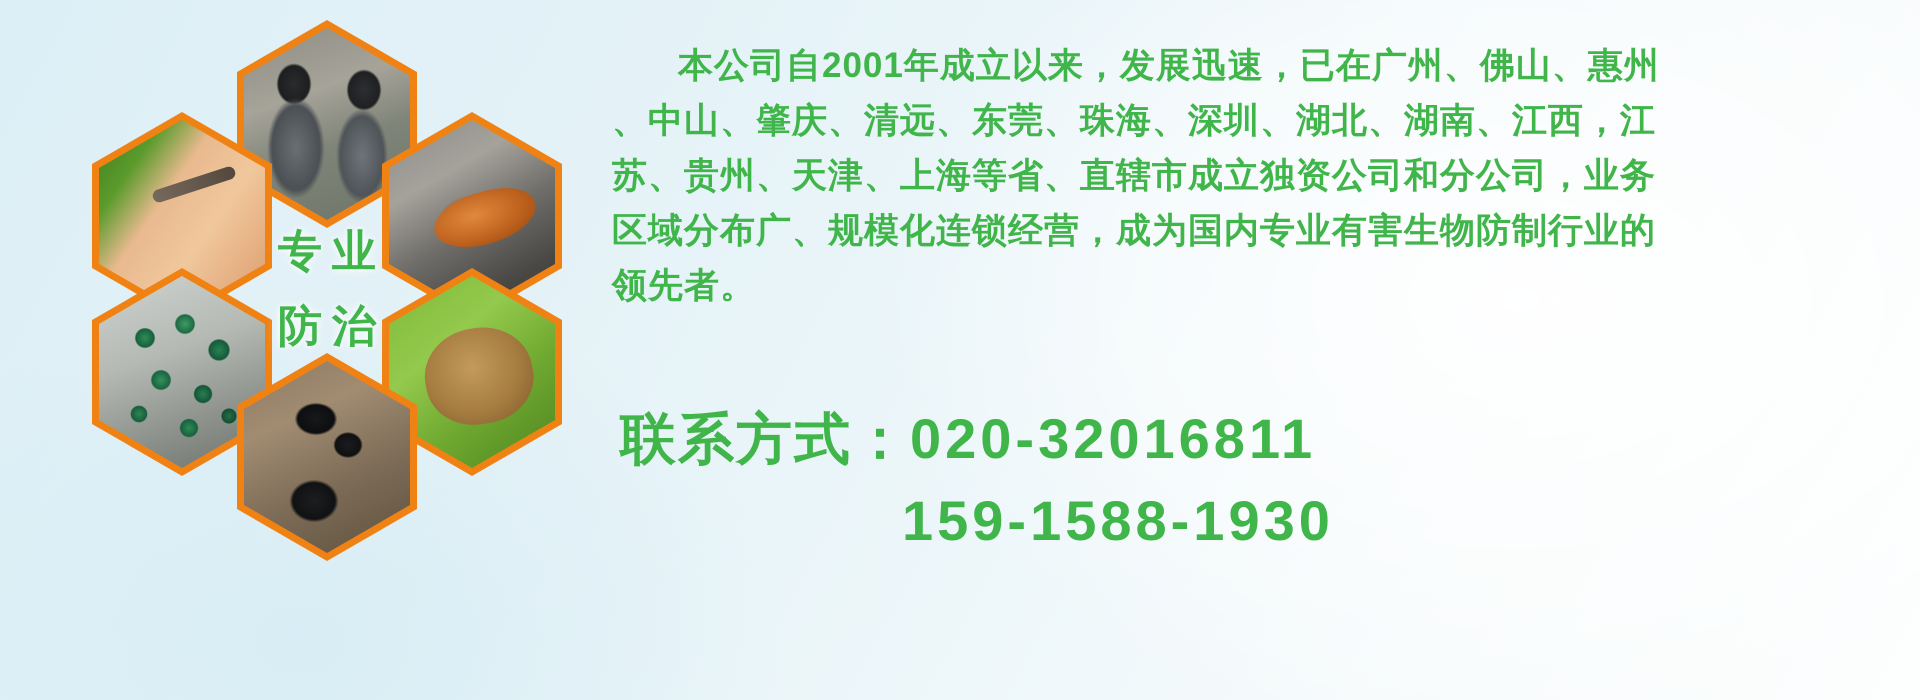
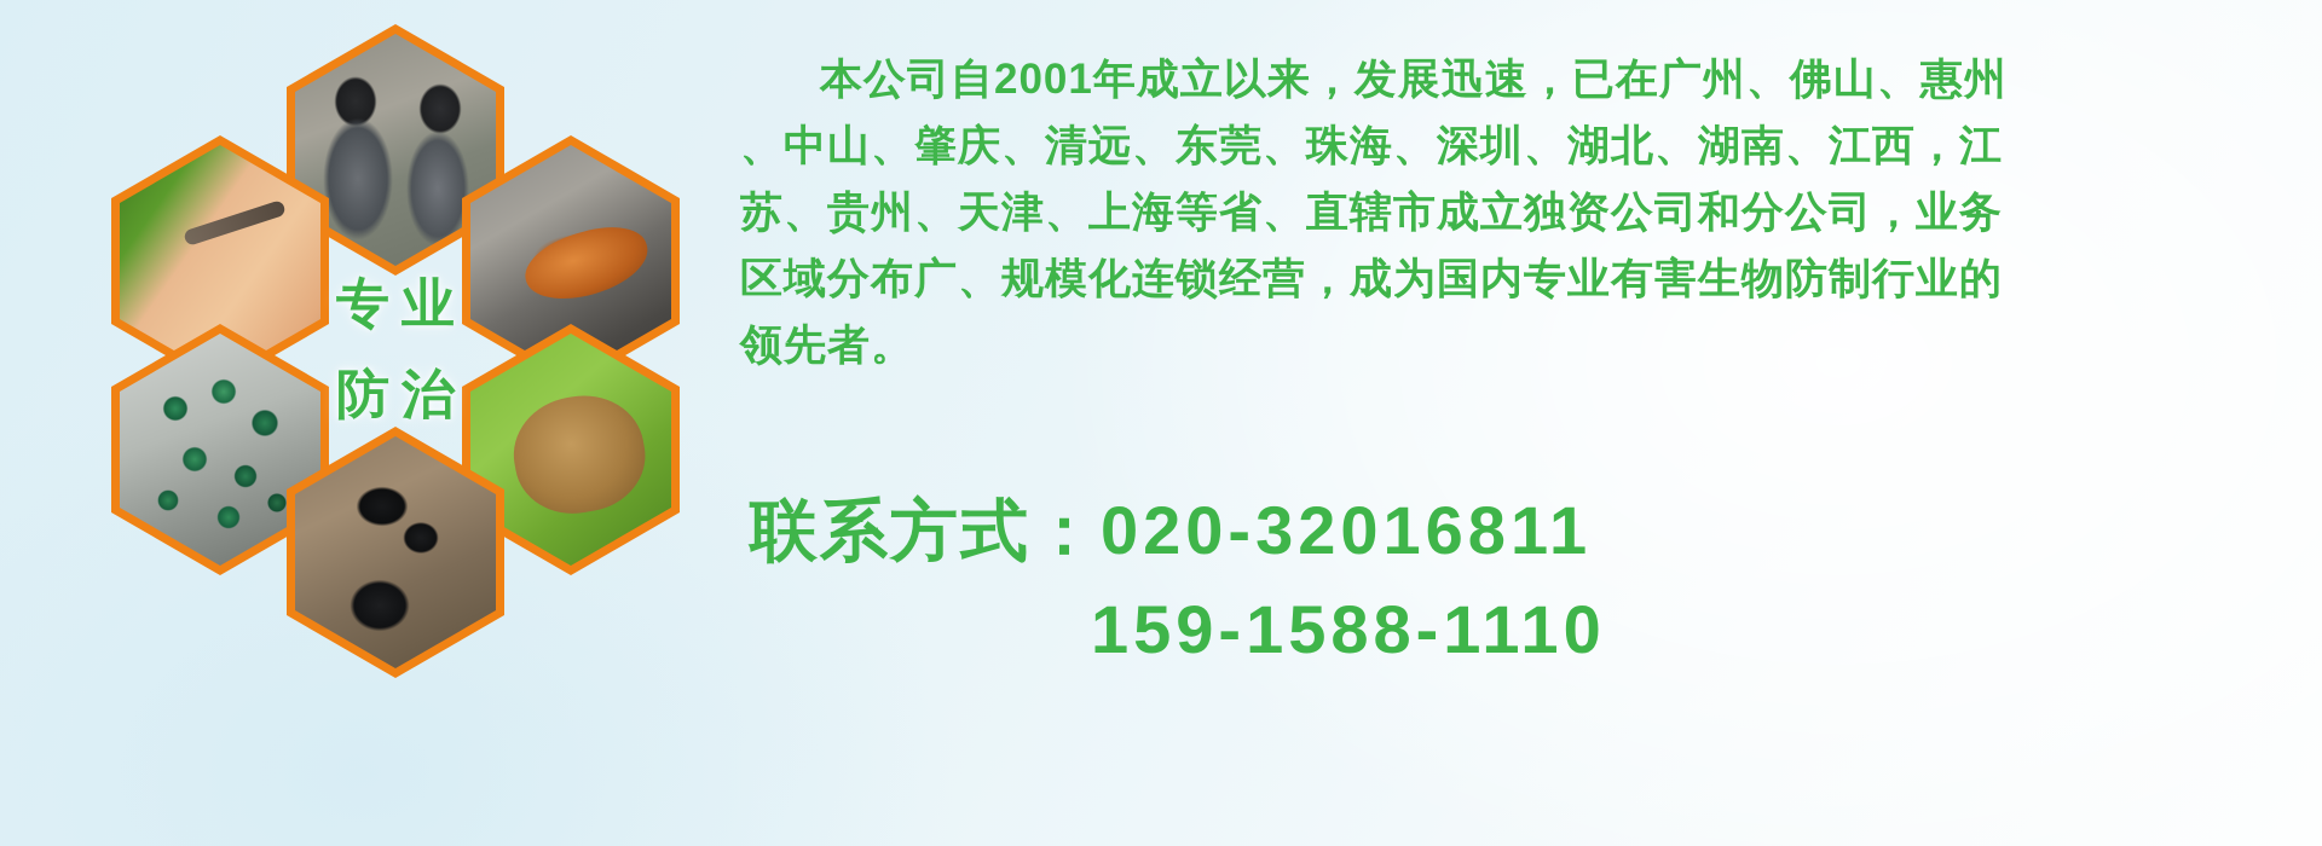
  专业
  防治
  本公司自2001年成立以来，发展迅速，已在广州、佛山、惠州
  、中山、肇庆、清远、东莞、珠海、深圳、湖北、湖南、江西，江
  苏、贵州、天津、上海等省、直辖市成立独资公司和分公司，业务
  区域分布广、规模化连锁经营，成为国内专业有害生物防制行业的
  领先者。
  联系方式：020-32016811
- 159-1588-1930
+ 159-1588-1110
